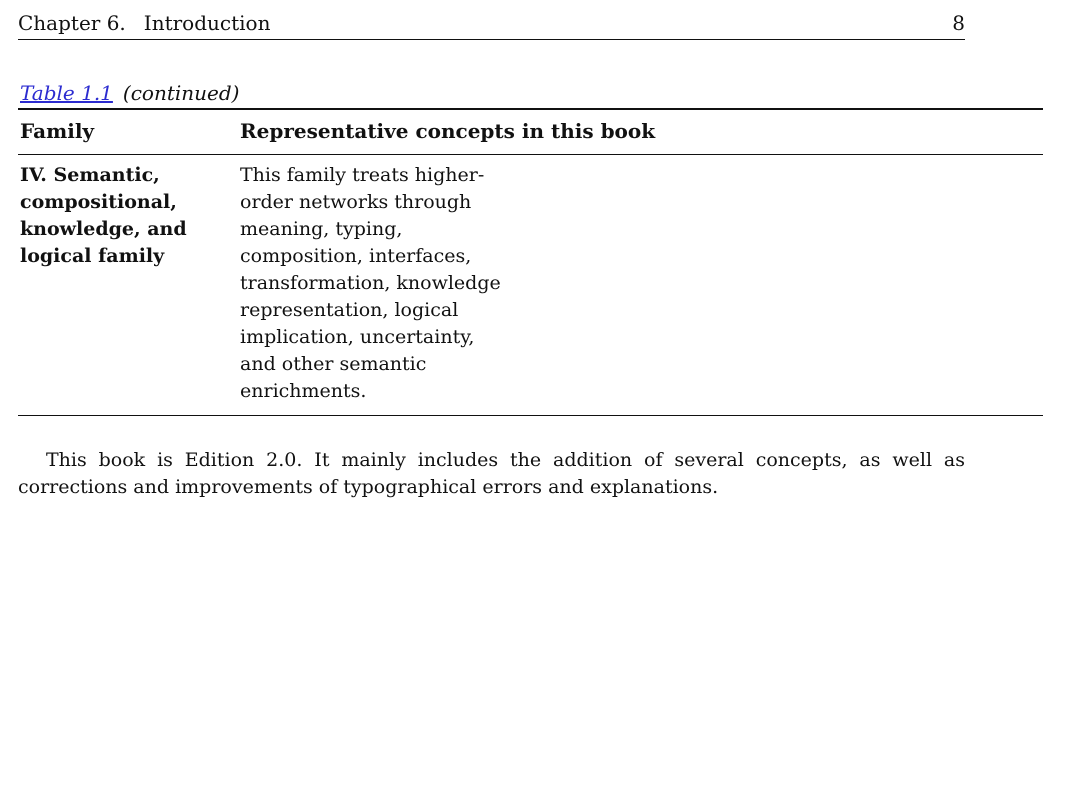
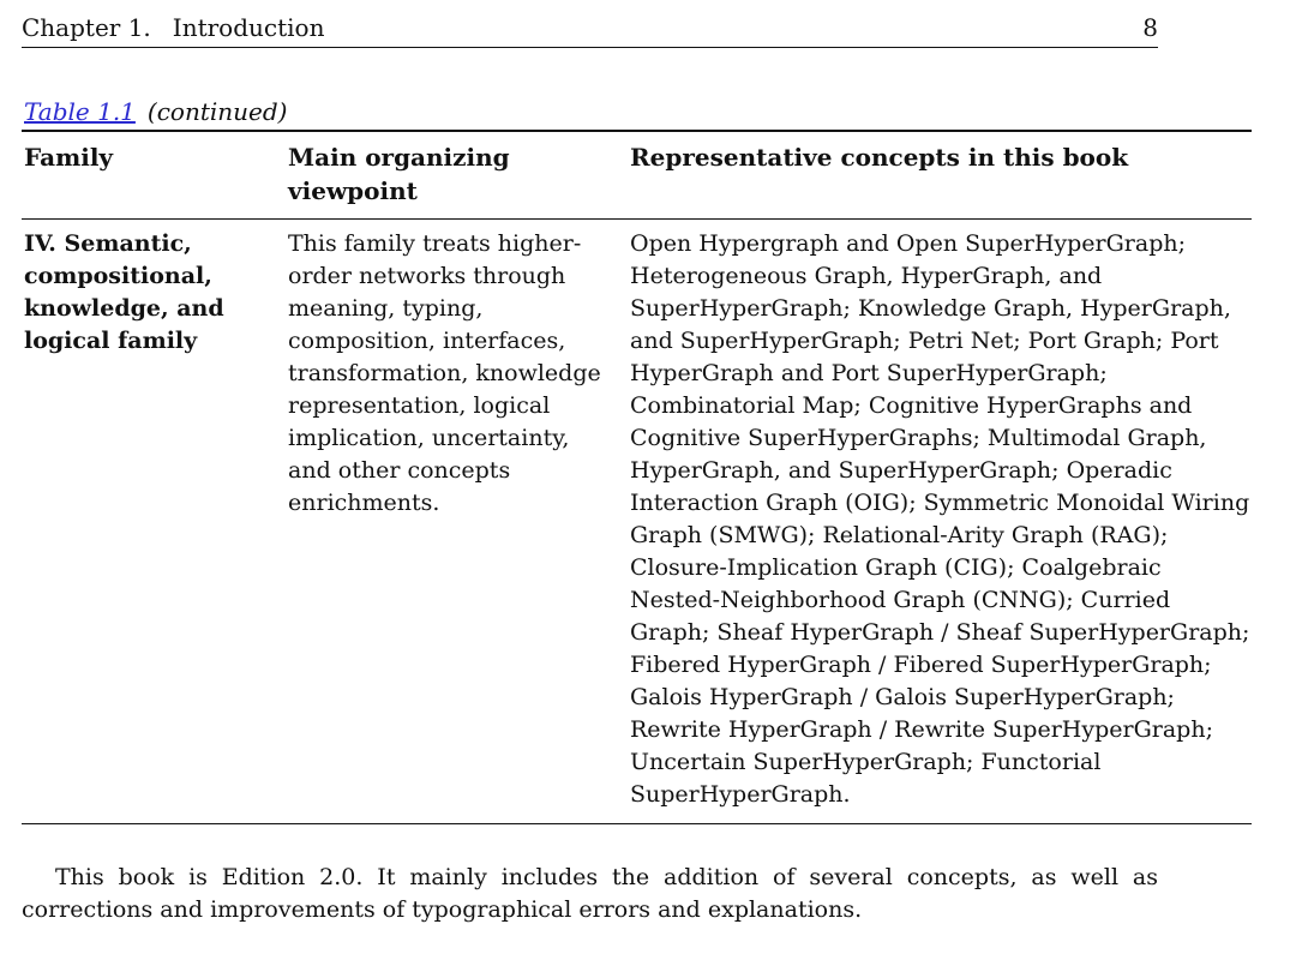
- Chapter 6. Introduction
+ Chapter 1. Introduction
  8
  Table 1.1 (continued)
  Family
+ Main organizing viewpoint
  Representative concepts in this book
  IV. Semantic, compositional, knowledge, and logical family
- This family treats higher-order networks through meaning, typing, composition, interfaces, transformation, knowledge representation, logical implication, uncertainty, and other semantic enrichments.
+ This family treats higher-order networks through meaning, typing, composition, interfaces, transformation, knowledge representation, logical implication, uncertainty, and other concepts enrichments.
+ Open Hypergraph and Open SuperHyperGraph; Heterogeneous Graph, HyperGraph, and SuperHyperGraph; Knowledge Graph, HyperGraph, and SuperHyperGraph; Petri Net; Port Graph; Port HyperGraph and Port SuperHyperGraph; Combinatorial Map; Cognitive HyperGraphs and Cognitive SuperHyperGraphs; Multimodal Graph, HyperGraph, and SuperHyperGraph; Operadic Interaction Graph (OIG); Symmetric Monoidal Wiring Graph (SMWG); Relational-Arity Graph (RAG); Closure-Implication Graph (CIG); Coalgebraic Nested-Neighborhood Graph (CNNG); Curried Graph; Sheaf HyperGraph / Sheaf SuperHyperGraph; Fibered HyperGraph / Fibered SuperHyperGraph; Galois HyperGraph / Galois SuperHyperGraph; Rewrite HyperGraph / Rewrite SuperHyperGraph; Uncertain SuperHyperGraph; Functorial SuperHyperGraph.
  This book is Edition 2.0. It mainly includes the addition of several concepts, as well as corrections and improvements of typographical errors and explanations.
